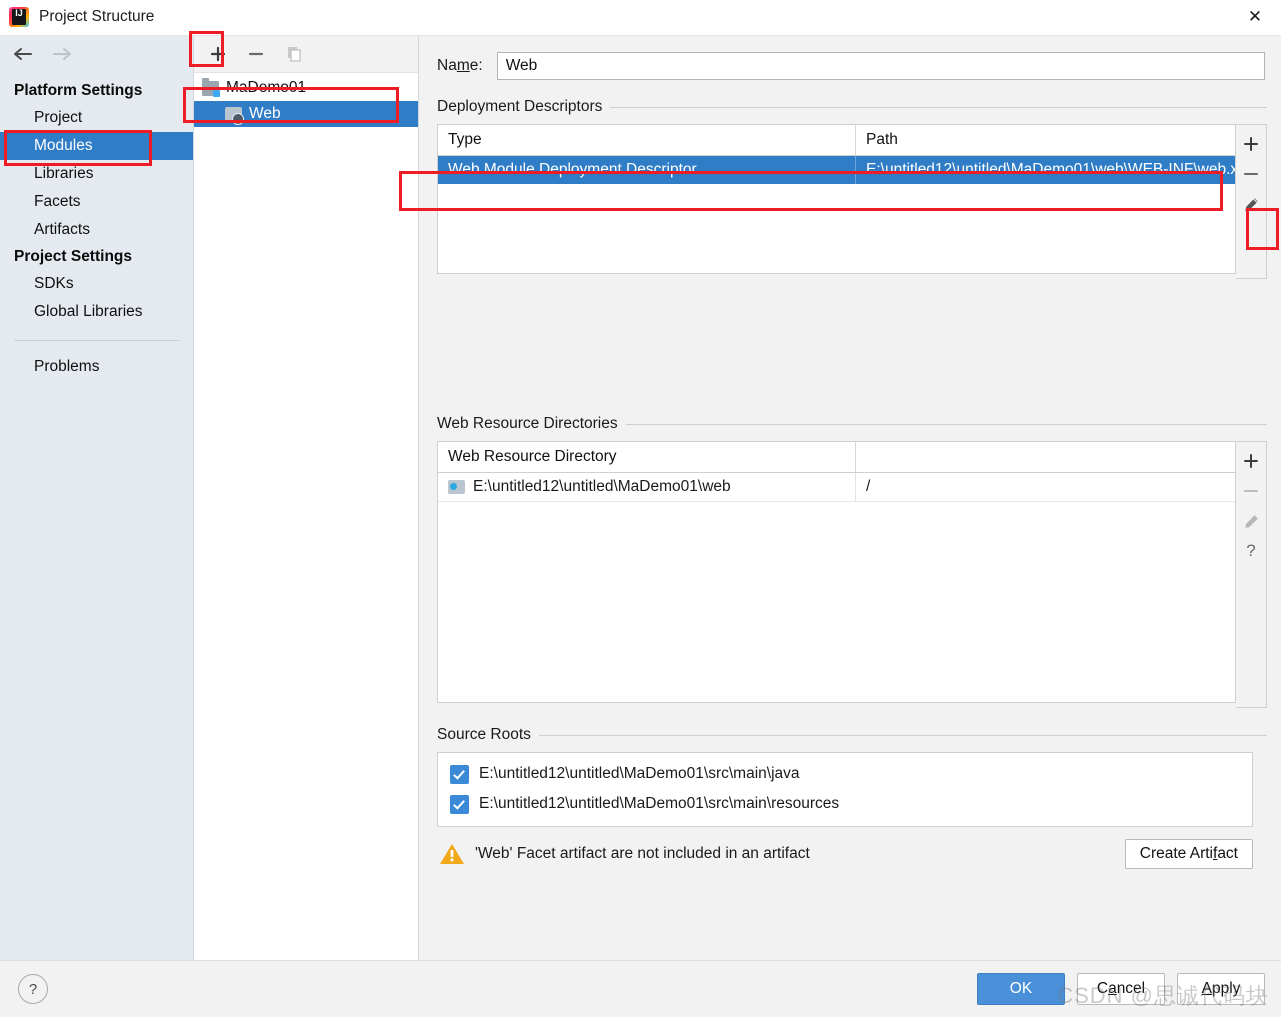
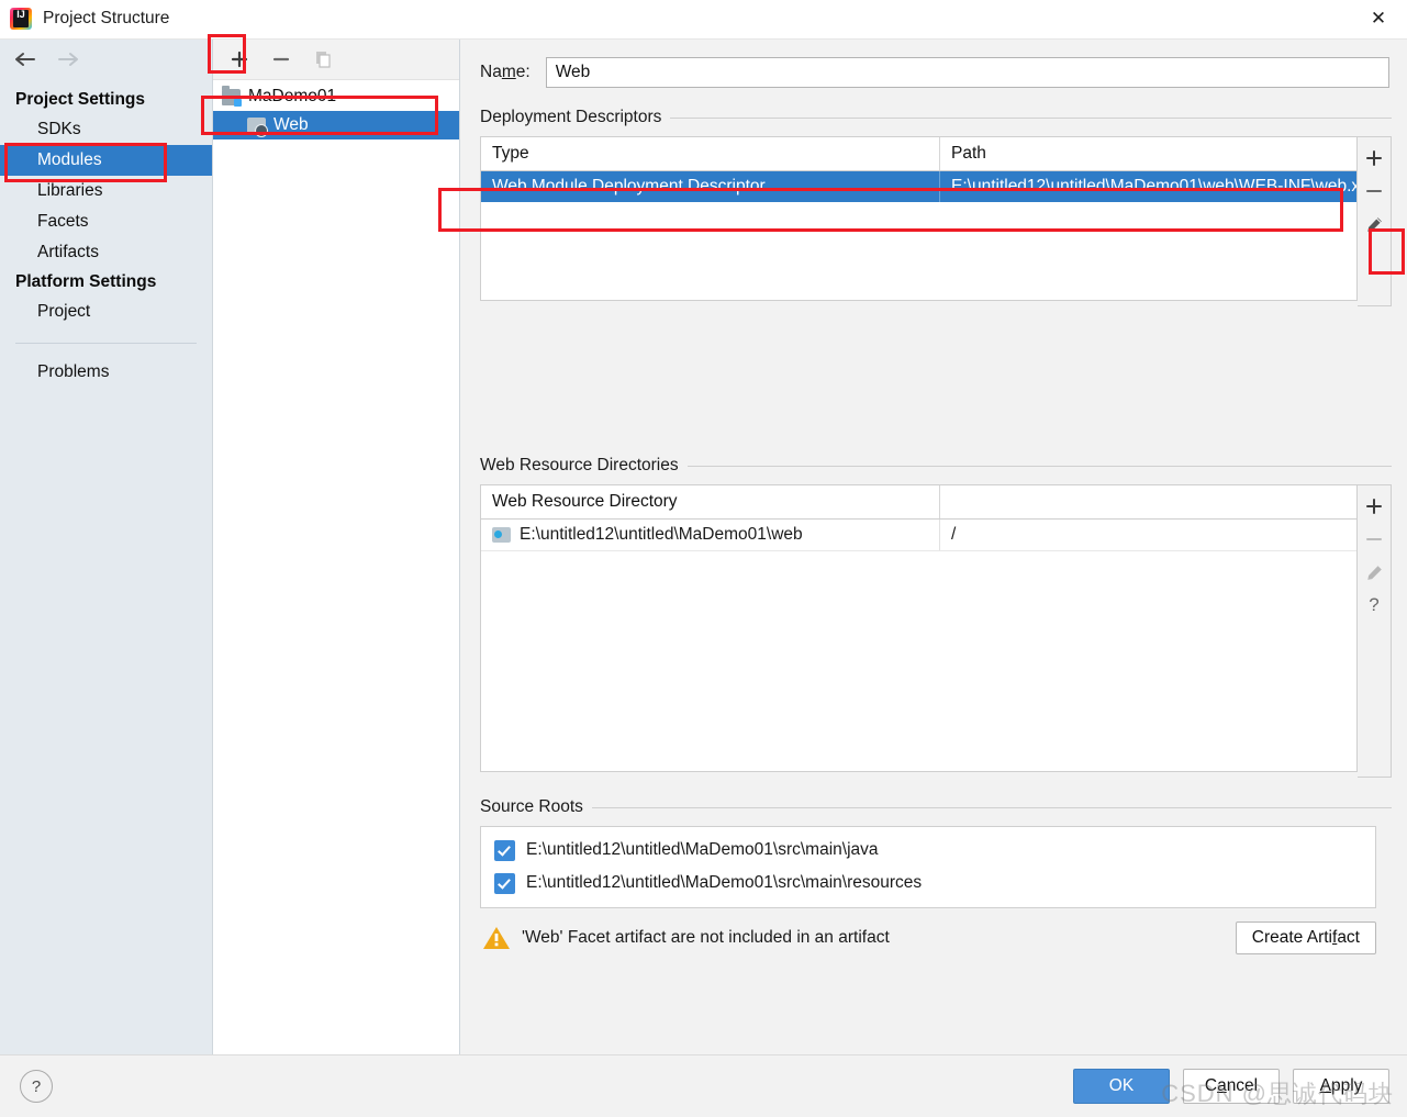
  Project Structure
  ✕
- Platform Settings
+ Project Settings
- Project
+ SDKs
  Modules
  Libraries
  Facets
  Artifacts
- Project Settings
+ Platform Settings
- SDKs
+ Project
- Global Libraries
  Problems
  MaDemo01
  Web
  Name:
  Web
  Deployment Descriptors
  Type
  Path
  Web Module Deployment Descriptor
  E:\untitled12\untitled\MaDemo01\web\WEB-INF\web.x
  Web Resource Directories
  Web Resource Directory
  E:\untitled12\untitled\MaDemo01\web
  /
  ?
  Source Roots
  E:\untitled12\untitled\MaDemo01\src\main\java
  E:\untitled12\untitled\MaDemo01\src\main\resources
  'Web' Facet artifact are not included in an artifact
  Create Artifact
  ?
  OK
  Cancel
  Apply
  CSDN @思诚代码块
